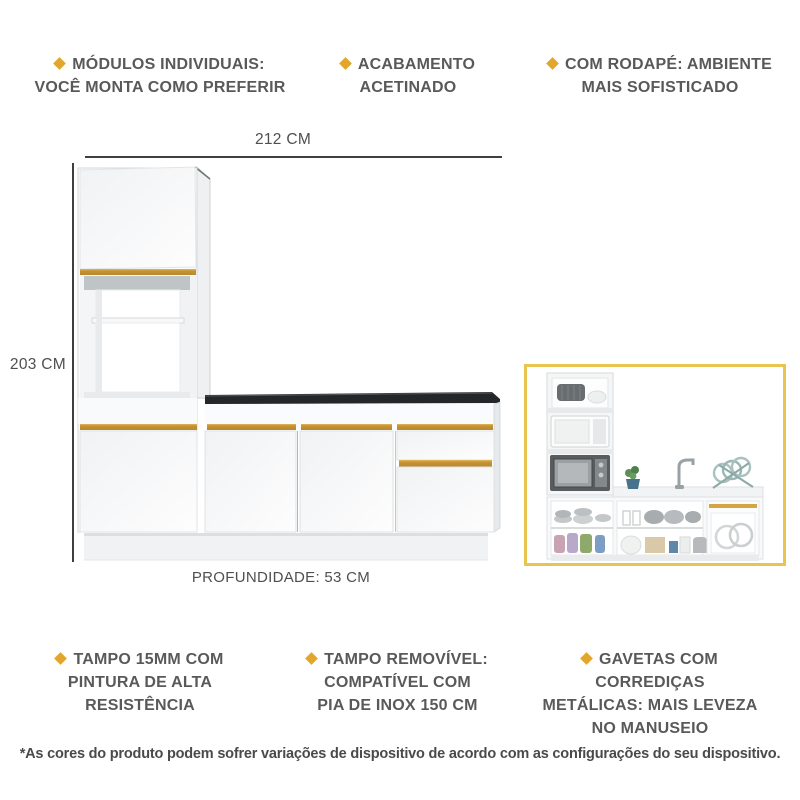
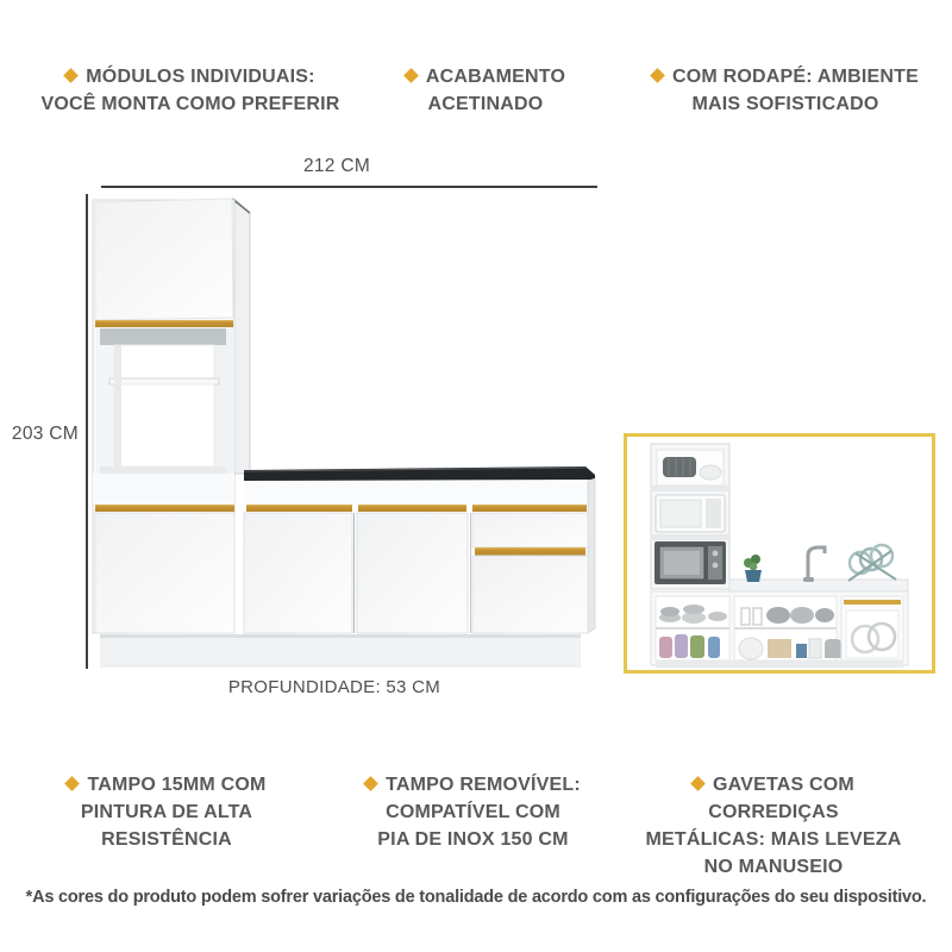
  MÓDULOS INDIVIDUAIS:
  VOCÊ MONTA COMO PREFERIR
  ACABAMENTO
  ACETINADO
  COM RODAPÉ: AMBIENTE
  MAIS SOFISTICADO
  212 CM
  203 CM
  PROFUNDIDADE: 53 CM
  TAMPO 15MM COM
  PINTURA DE ALTA
  RESISTÊNCIA
  TAMPO REMOVÍVEL:
  COMPATÍVEL COM
  PIA DE INOX 150 CM
  GAVETAS COM CORREDIÇAS
  METÁLICAS: MAIS LEVEZA
  NO MANUSEIO
- *As cores do produto podem sofrer variações de dispositivo de acordo com as configurações do seu dispositivo.
+ *As cores do produto podem sofrer variações de tonalidade de acordo com as configurações do seu dispositivo.
